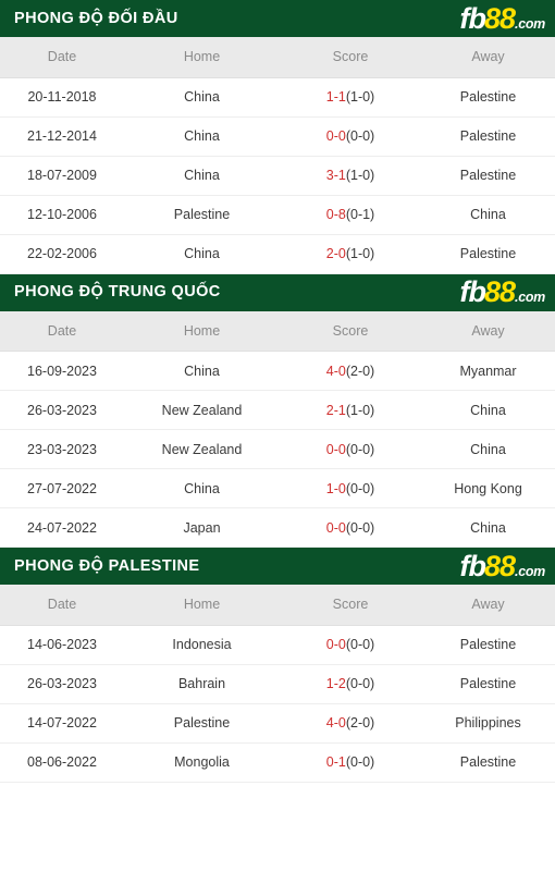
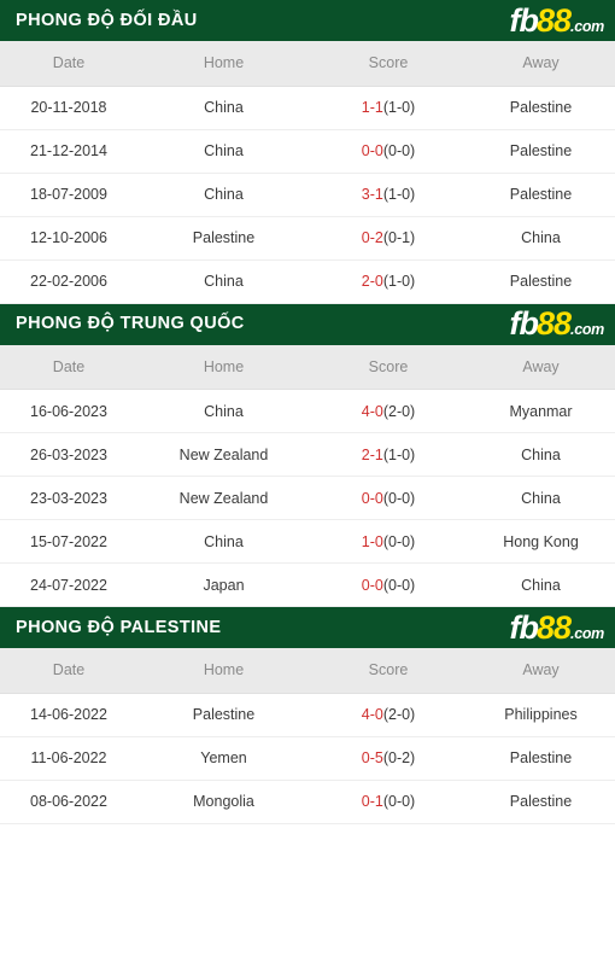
  PHONG ĐỘ ĐỐI ĐẦU
  fb
  88
  .com
  Date	Home	Score	Away
  20-11-2018	China	1-1(1-0)	Palestine
  21-12-2014	China	0-0(0-0)	Palestine
  18-07-2009	China	3-1(1-0)	Palestine
- 12-10-2006	Palestine	0-8(0-1)	China
+ 12-10-2006	Palestine	0-2(0-1)	China
  22-02-2006	China	2-0(1-0)	Palestine
  PHONG ĐỘ TRUNG QUỐC
  fb
  88
  .com
  Date	Home	Score	Away
- 16-09-2023	China	4-0(2-0)	Myanmar
+ 16-06-2023	China	4-0(2-0)	Myanmar
  26-03-2023	New Zealand	2-1(1-0)	China
  23-03-2023	New Zealand	0-0(0-0)	China
- 27-07-2022	China	1-0(0-0)	Hong Kong
+ 15-07-2022	China	1-0(0-0)	Hong Kong
  24-07-2022	Japan	0-0(0-0)	China
  PHONG ĐỘ PALESTINE
  fb
  88
  .com
  Date	Home	Score	Away
- 14-06-2023	Indonesia	0-0(0-0)	Palestine
- 26-03-2023	Bahrain	1-2(0-0)	Palestine
- 14-07-2022	Palestine	4-0(2-0)	Philippines
+ 14-06-2022	Palestine	4-0(2-0)	Philippines
+ 11-06-2022	Yemen	0-5(0-2)	Palestine
  08-06-2022	Mongolia	0-1(0-0)	Palestine
